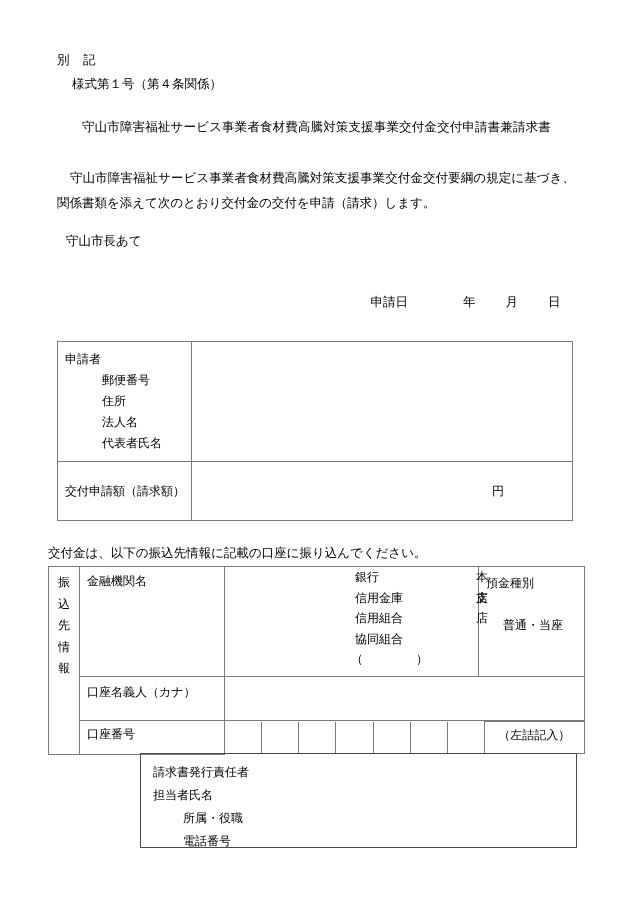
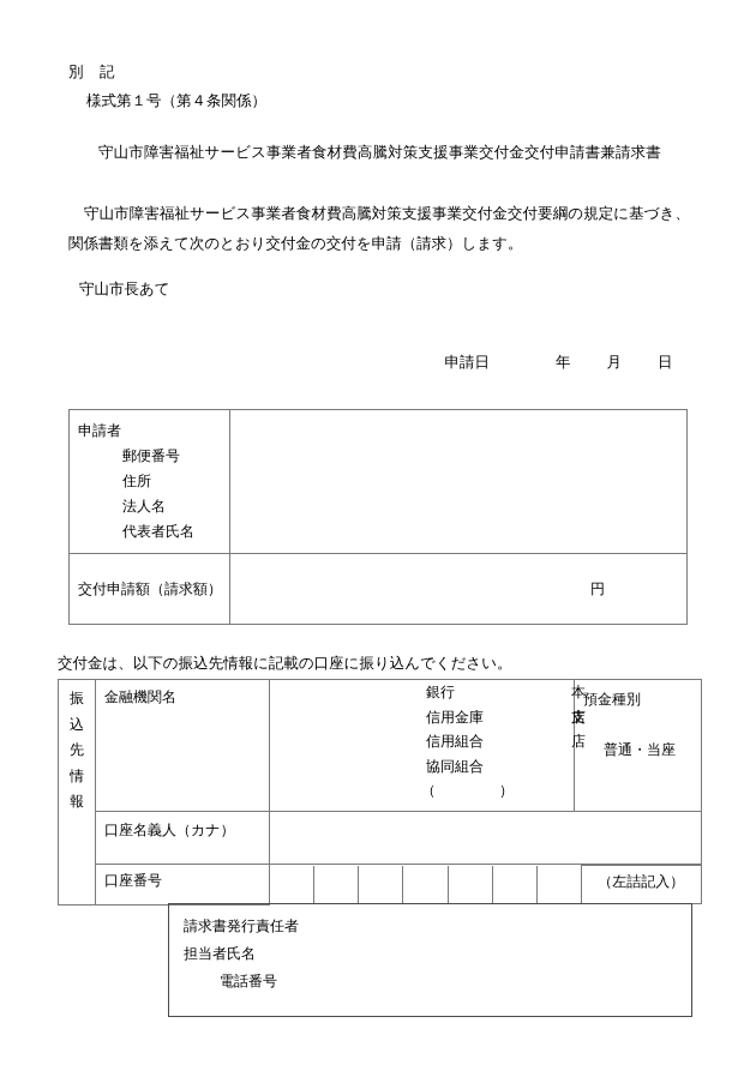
  別 記
  様式第１号（第４条関係）
  守山市障害福祉サービス事業者食材費高騰対策支援事業交付金交付申請書兼請求書
  守山市障害福祉サービス事業者食材費高騰対策支援事業交付金交付要綱の規定に基づき、関係書類を添えて次のとおり交付金の交付を申請（請求）します。
  守山市長あて
  申請日 年 月 日
  申請者 郵便番号 住所 法人名 代表者氏名
  交付申請額（請求額）	円
  交付金は、以下の振込先情報に記載の口座に振り込んでください。
  振 込 先 情 報	金融機関名	銀行 本店 信用金庫 支店 信用組合 協同組合 （ ）	預金種別 普通・当座
  口座名義人（カナ）
  口座番号
  							（左詰記入）
  請求書発行責任者
  担当者氏名
- 所属・役職
  電話番号
